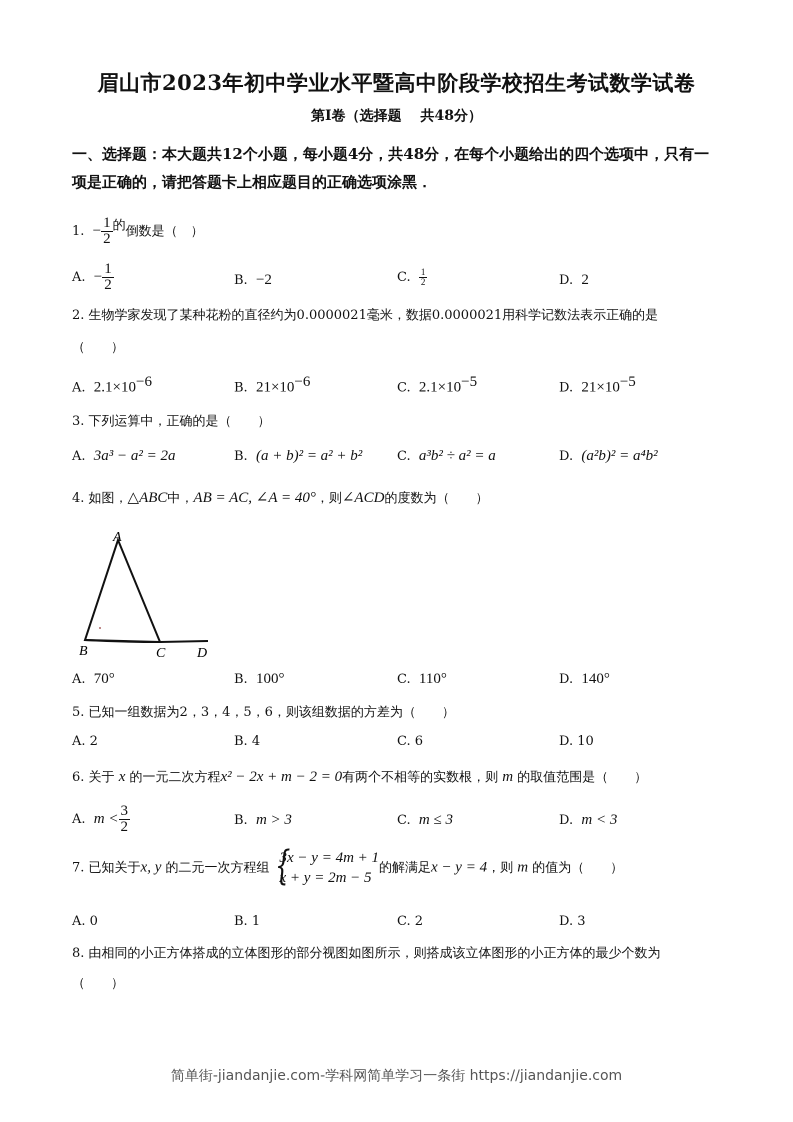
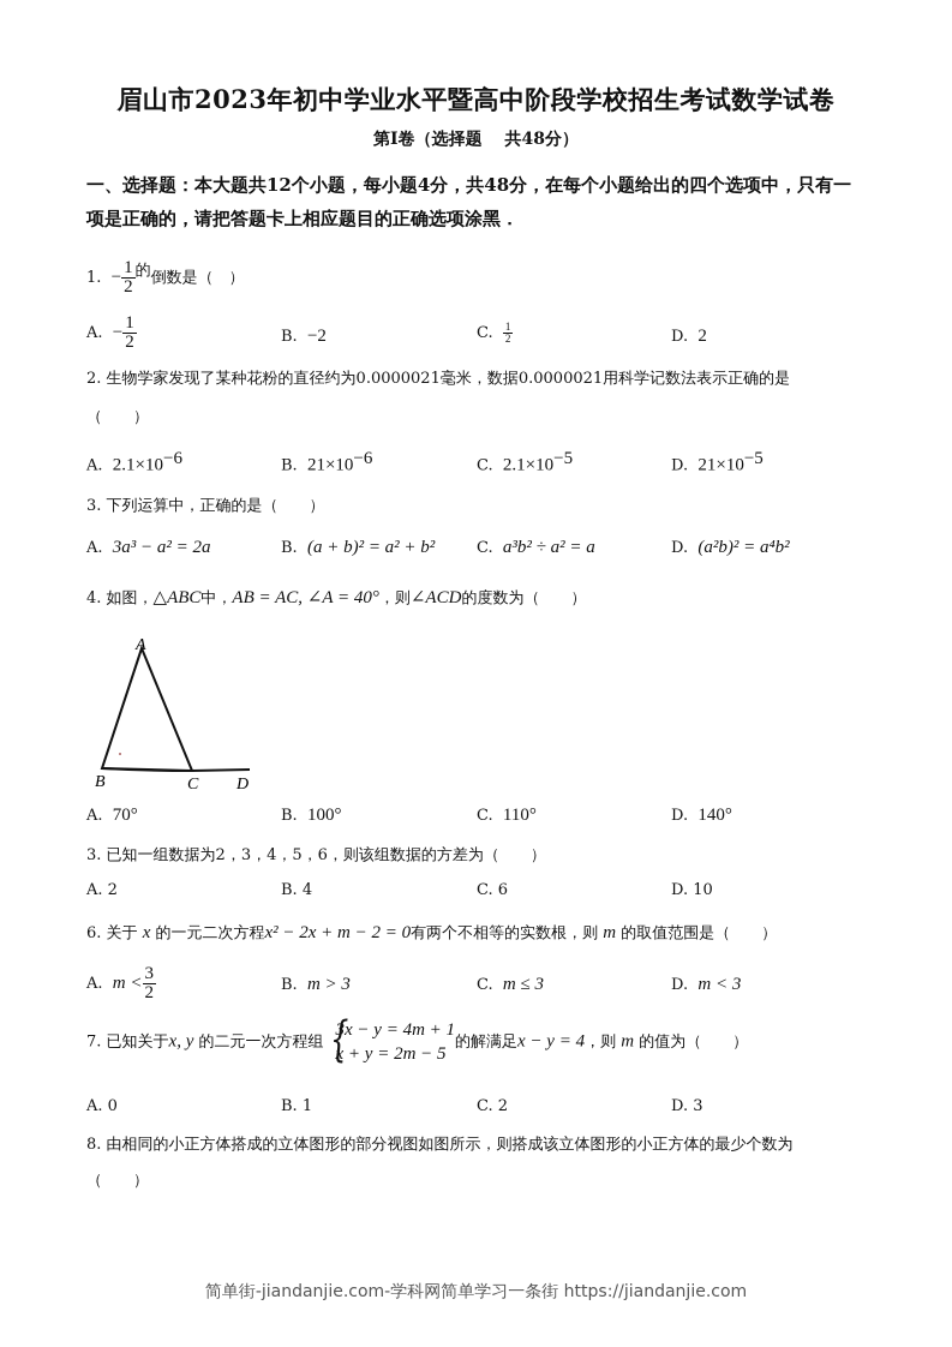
  眉山市2023年初中学业水平暨高中阶段学校招生考试数学试卷
  第I卷（选择题 共48分）
  一、选择题：本大题共12个小题，每小题4分，共48分，在每个小题给出的四个选项中，只有一项是正确的，请把答题卡上相应题目的正确选项涂黑．
  1. −
  1
  2
  的倒数是（ ）
  A. −
  1
  2
  B. −2
  C.
  1
  2
  D. 2
  2. 生物学家发现了某种花粉的直径约为0.0000021毫米，数据0.0000021用科学记数法表示正确的是
  （ ）
  A. 2.1×10−6
  B. 21×10−6
  C. 2.1×10−5
  D. 21×10−5
  3. 下列运算中，正确的是（ ）
  A. 3a³ − a² = 2a
  B. (a + b)² = a² + b²
  C. a³b² ÷ a² = a
  D. (a²b)² = a⁴b²
  4. 如图，△ABC中，AB = AC, ∠A = 40°，则∠ACD的度数为（ ）
  A
  B
  C
  D
  A. 70°
  B. 100°
  C. 110°
  D. 140°
- 5. 已知一组数据为2，3，4，5，6，则该组数据的方差为（ ）
+ 3. 已知一组数据为2，3，4，5，6，则该组数据的方差为（ ）
  A. 2
  B. 4
  C. 6
  D. 10
  6. 关于 x 的一元二次方程x² − 2x + m − 2 = 0有两个不相等的实数根，则 m 的取值范围是（ ）
  A. m <
  3
  2
  B. m > 3
  C. m ≤ 3
  D. m < 3
  7. 已知关于x, y 的二元一次方程组
  {
  3x − y = 4m + 1
  x + y = 2m − 5
  的解满足x − y = 4，则 m 的值为（ ）
  A. 0
  B. 1
  C. 2
  D. 3
  8. 由相同的小正方体搭成的立体图形的部分视图如图所示，则搭成该立体图形的小正方体的最少个数为
  （ ）
  简单街-jiandanjie.com-学科网简单学习一条街 https://jiandanjie.com
